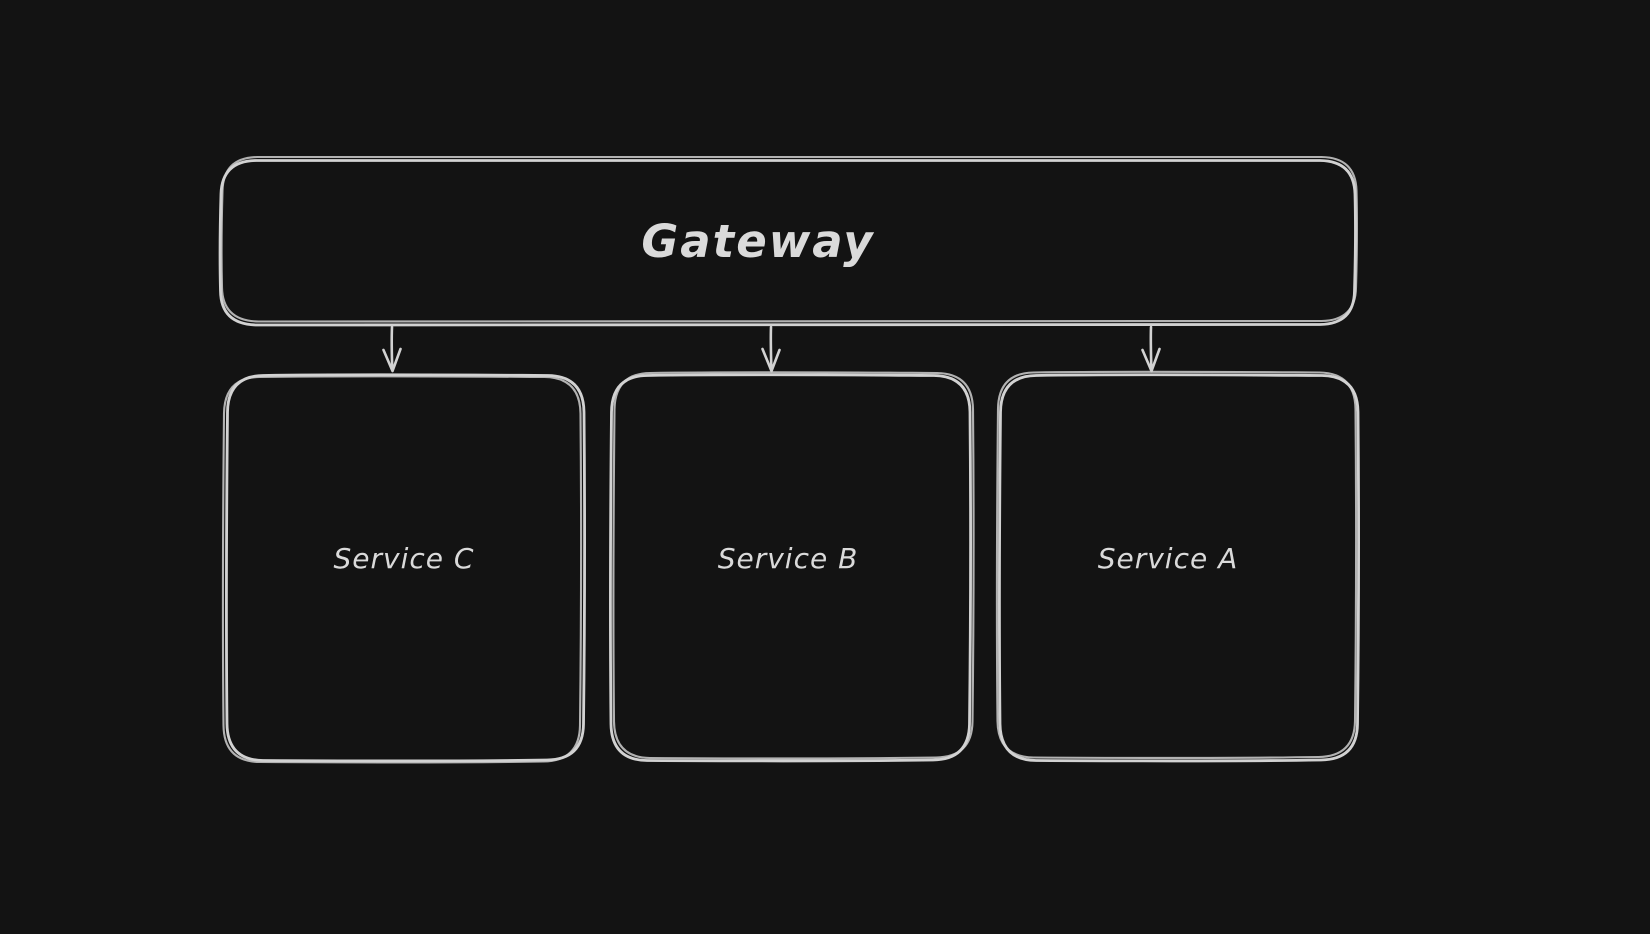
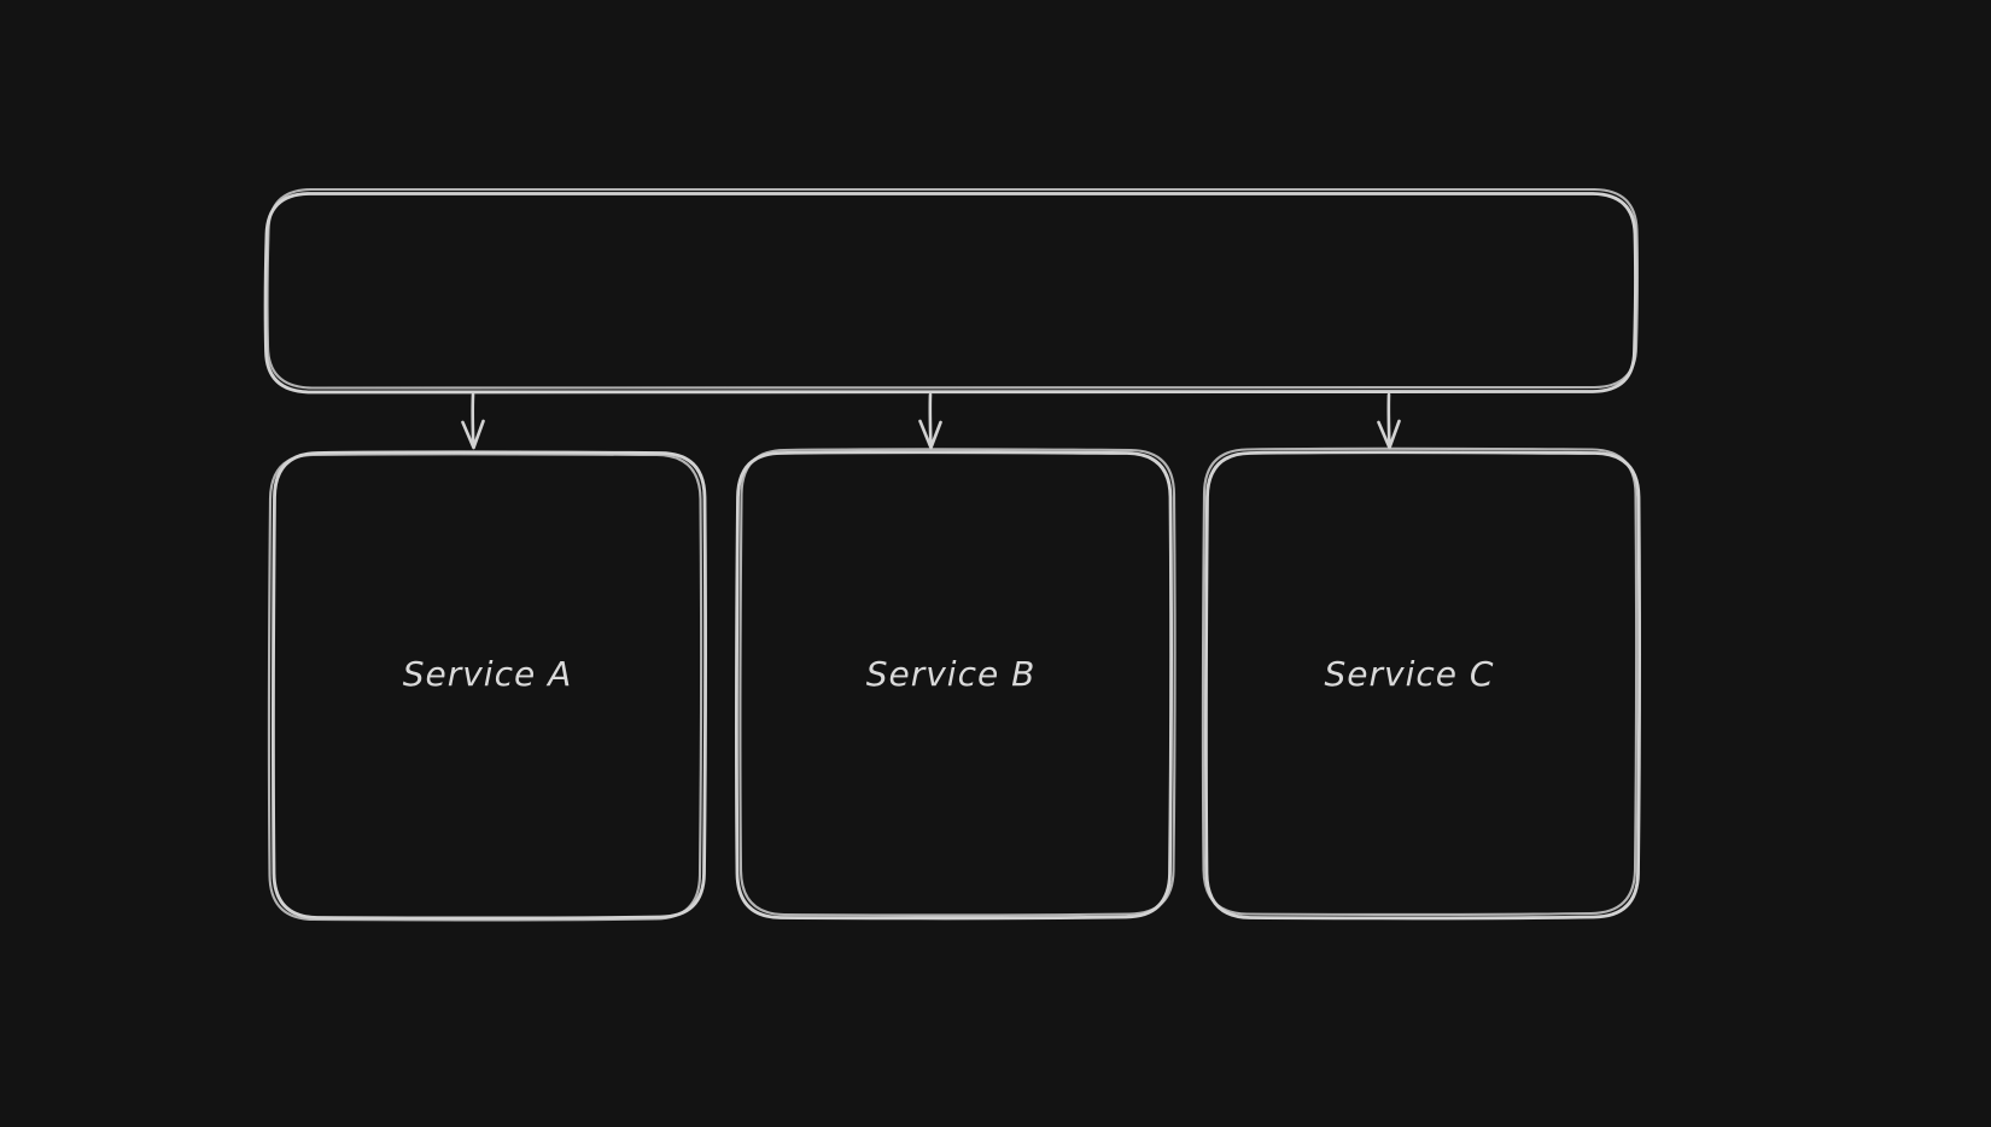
- Gateway
- Service C
+ Service A
  Service B
- Service A
+ Service C
